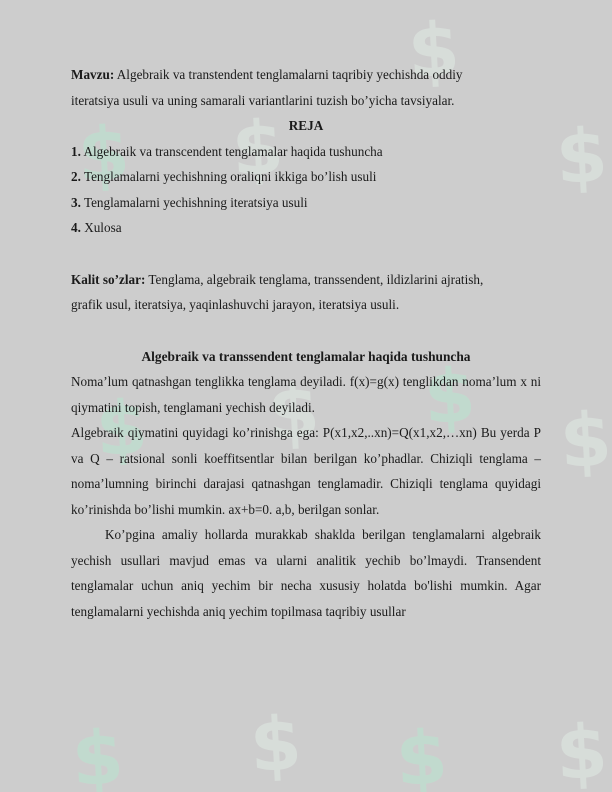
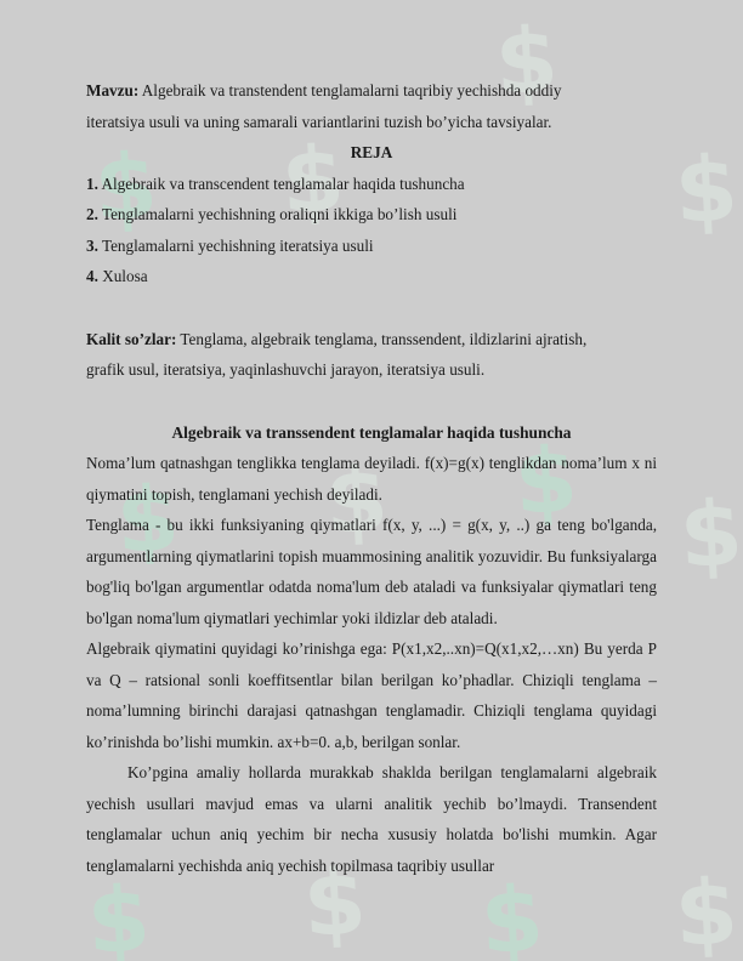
  Mavzu: Algebraik va transtendent tenglamalarni taqribiy yechishda oddiy
  iteratsiya usuli va uning samarali variantlarini tuzish bo’yicha tavsiyalar.
  REJA
  1. Algebraik va transcendent tenglamalar haqida tushuncha
  2. Tenglamalarni yechishning oraliqni ikkiga bo’lish usuli
  3. Tenglamalarni yechishning iteratsiya usuli
  4. Xulosa
  Kalit so’zlar: Tenglama, algebraik tenglama, transsendent, ildizlarini ajratish,
  grafik usul, iteratsiya, yaqinlashuvchi jarayon, iteratsiya usuli.
  Algebraik va transsendent tenglamalar haqida tushuncha
  Noma’lum qatnashgan tenglikka tenglama deyiladi. f(x)=g(x) tenglikdan noma’lum x ni qiymatini topish, tenglamani yechish deyiladi.
+ Tenglama - bu ikki funksiyaning qiymatlari f(x, y, ...) = g(x, y, ..) ga teng bo'lganda, argumentlarning qiymatlarini topish muammosining analitik yozuvidir. Bu funksiyalarga bog'liq bo'lgan argumentlar odatda noma'lum deb ataladi va funksiyalar qiymatlari teng bo'lgan noma'lum qiymatlari yechimlar yoki ildizlar deb ataladi.
  Algebraik qiymatini quyidagi ko’rinishga ega: P(x1,x2,..xn)=Q(x1,x2,…xn) Bu yerda P va Q – ratsional sonli koeffitsentlar bilan berilgan ko’phadlar. Chiziqli tenglama – noma’lumning birinchi darajasi qatnashgan tenglamadir. Chiziqli tenglama quyidagi ko’rinishda bo’lishi mumkin. ax+b=0. a,b, berilgan sonlar.
- Ko’pgina amaliy hollarda murakkab shaklda berilgan tenglamalarni algebraik yechish usullari mavjud emas va ularni analitik yechib bo’lmaydi. Transendent tenglamalar uchun aniq yechim bir necha xususiy holatda bo'lishi mumkin. Agar tenglamalarni yechishda aniq yechim topilmasa taqribiy usullar
+ Ko’pgina amaliy hollarda murakkab shaklda berilgan tenglamalarni algebraik yechish usullari mavjud emas va ularni analitik yechib bo’lmaydi. Transendent tenglamalar uchun aniq yechim bir necha xususiy holatda bo'lishi mumkin. Agar tenglamalarni yechishda aniq yechish topilmasa taqribiy usullar
